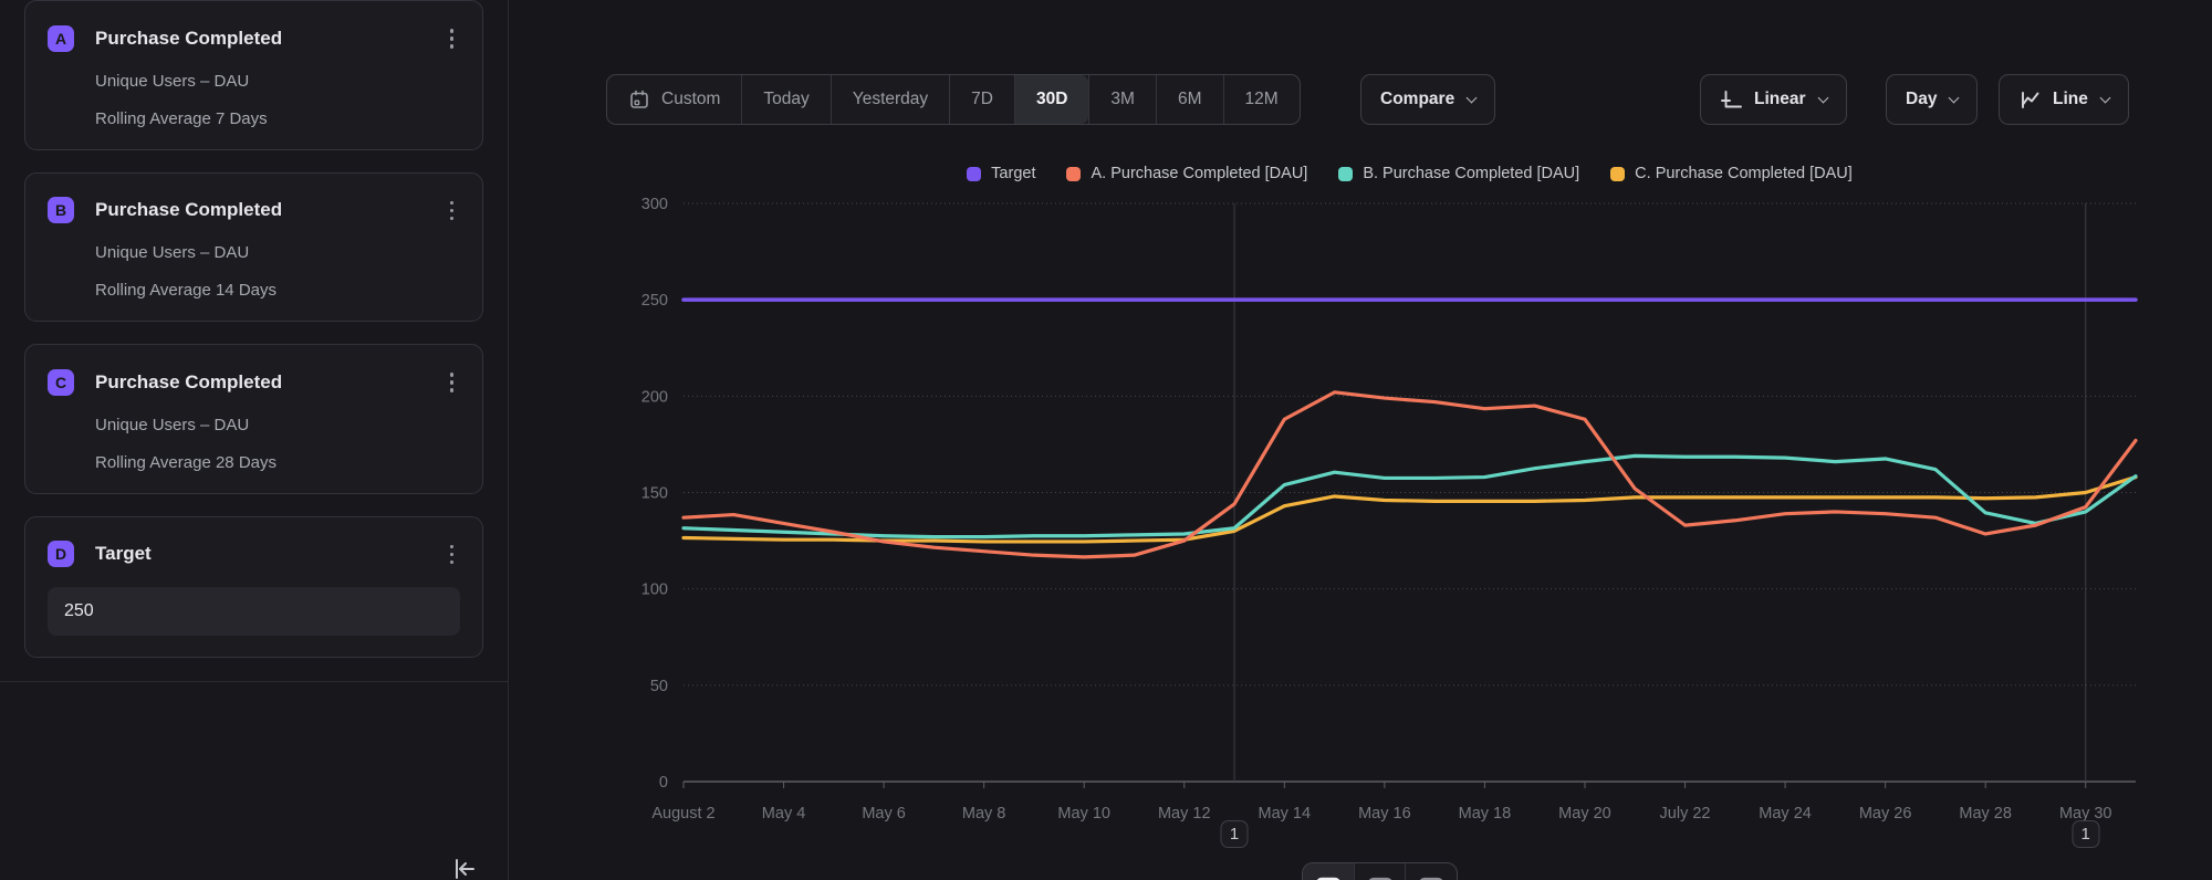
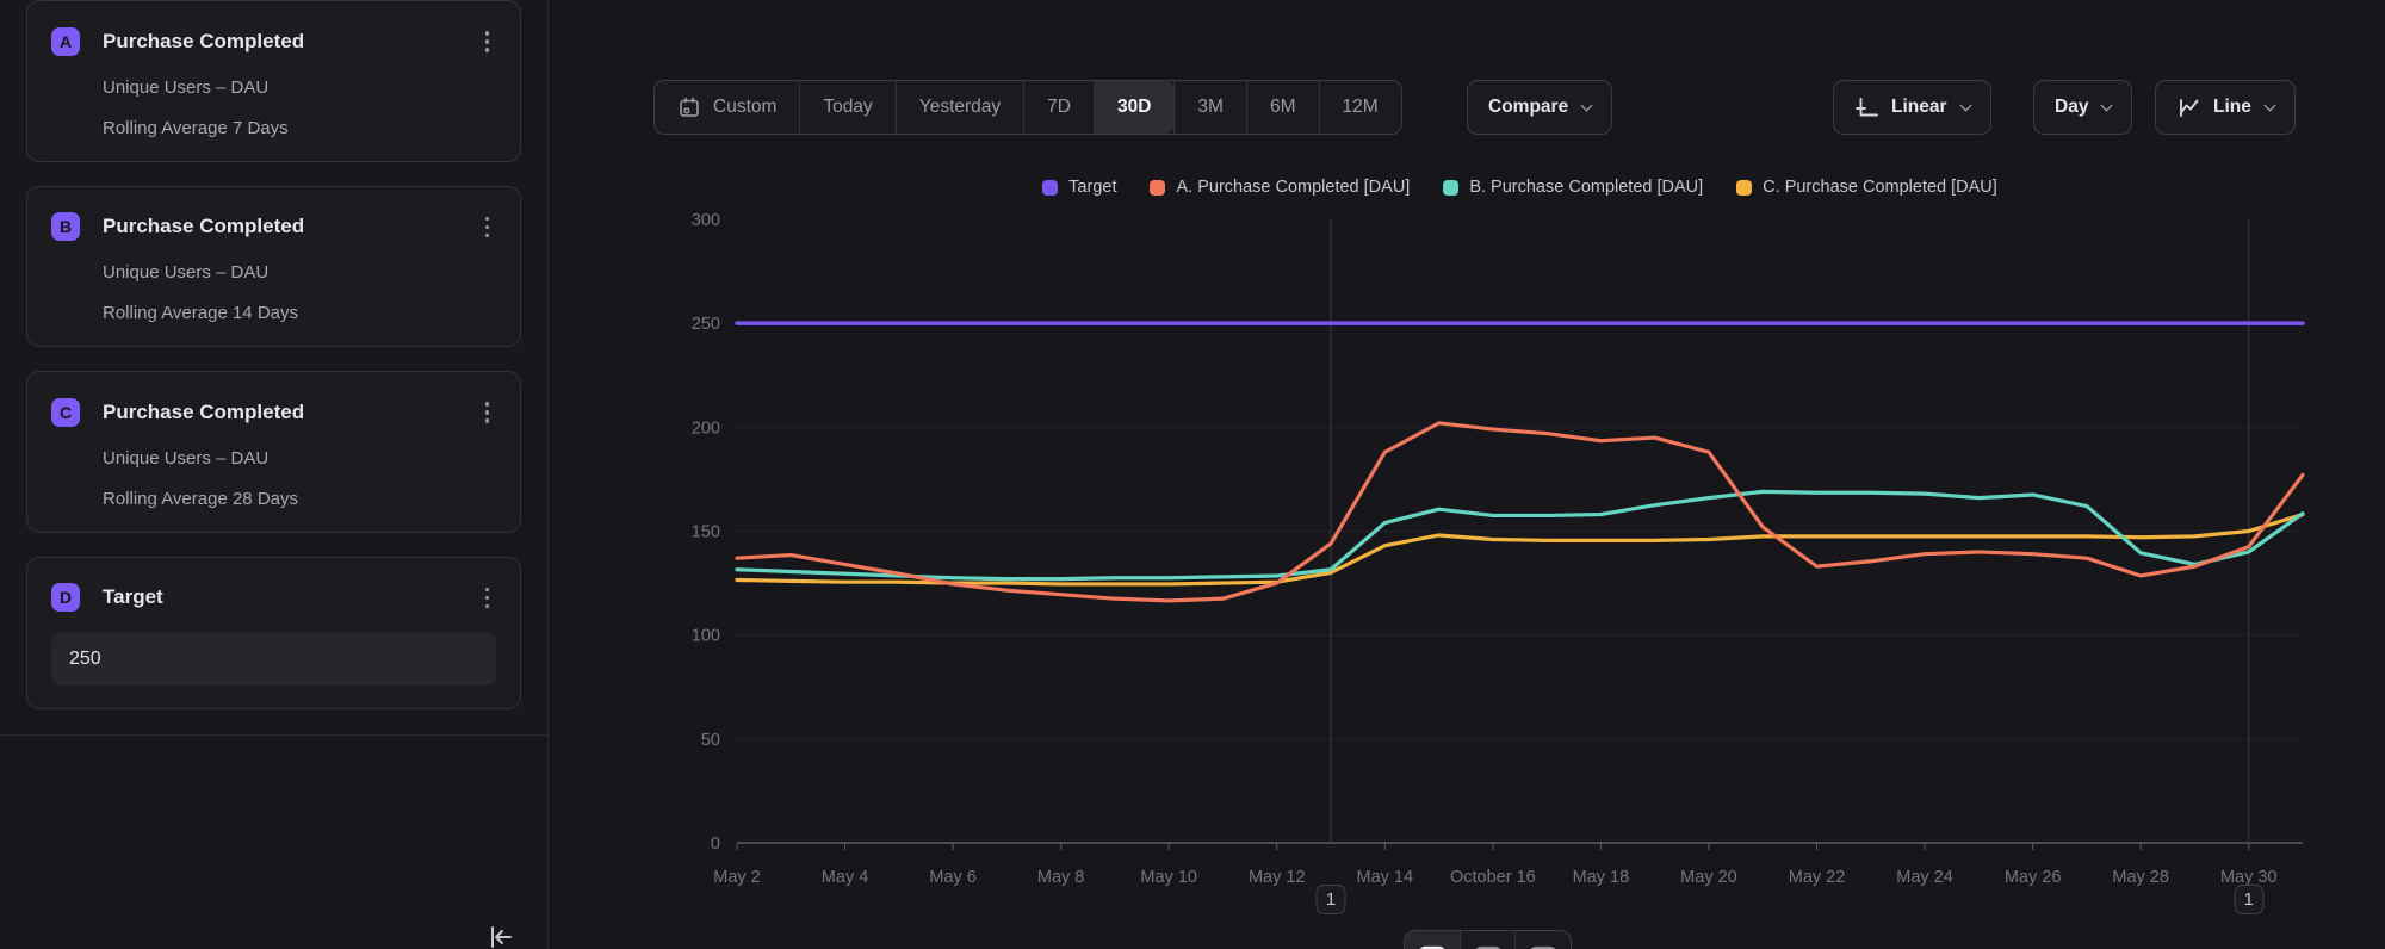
  A
  Purchase Completed
  Unique Users – DAU
  Rolling Average 7 Days
  B
  Purchase Completed
  Unique Users – DAU
  Rolling Average 14 Days
  C
  Purchase Completed
  Unique Users – DAU
  Rolling Average 28 Days
  D
  Target
  250
  Custom
  Today
  Yesterday
  7D
  30D
  3M
  6M
  12M
  Compare
  Linear
  Day
  Line
  Target
  A. Purchase Completed [DAU]
  B. Purchase Completed [DAU]
  C. Purchase Completed [DAU]
  0
  50
  100
  150
  200
  250
  300
- August 2
+ May 2
  May 4
  May 6
  May 8
  May 10
  May 12
  May 14
- May 16
+ October 16
  May 18
  May 20
- July 22
+ May 22
  May 24
  May 26
  May 28
  May 30
  1
  1
